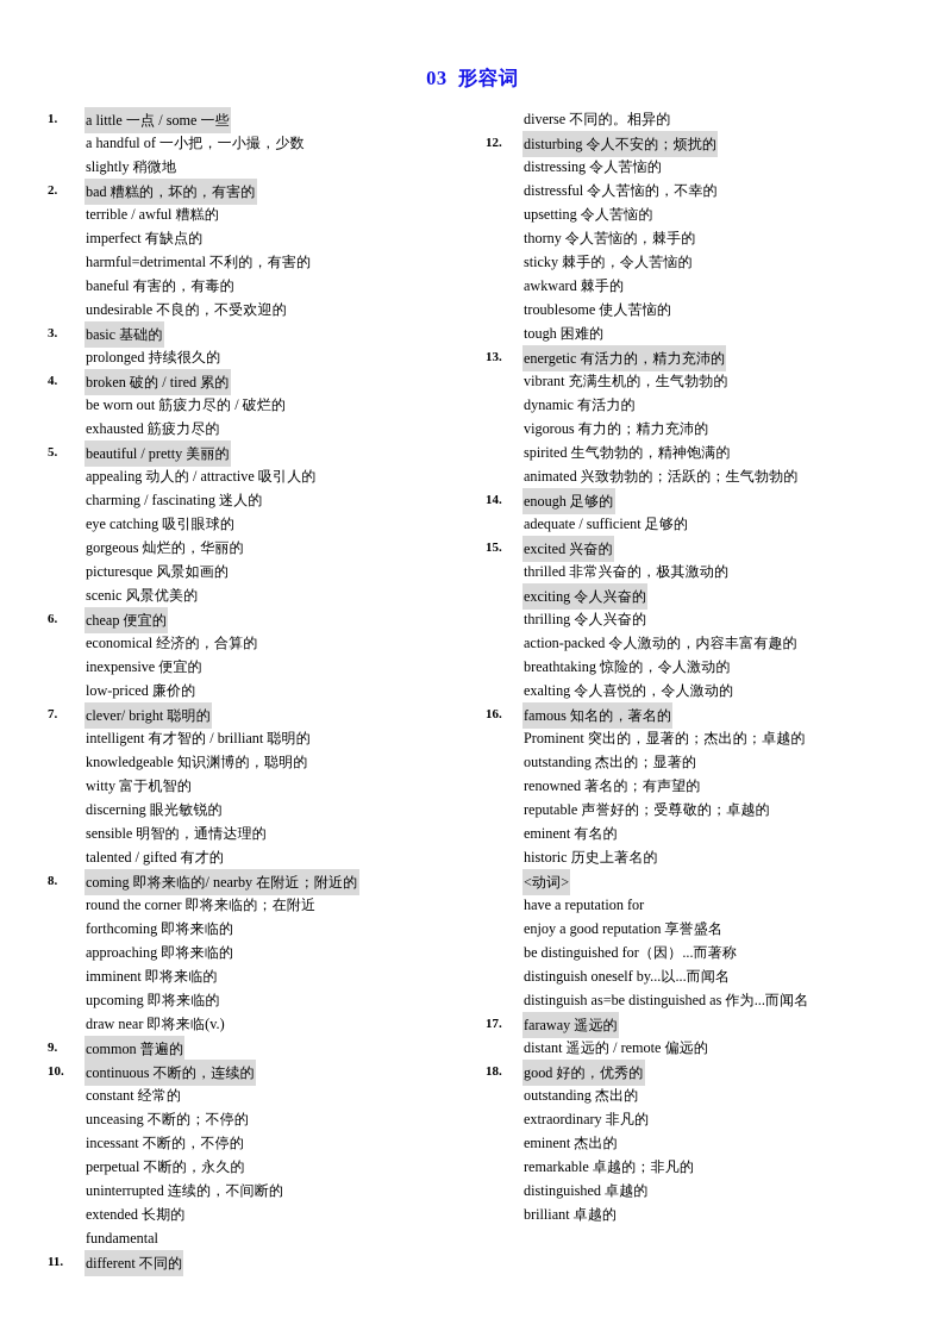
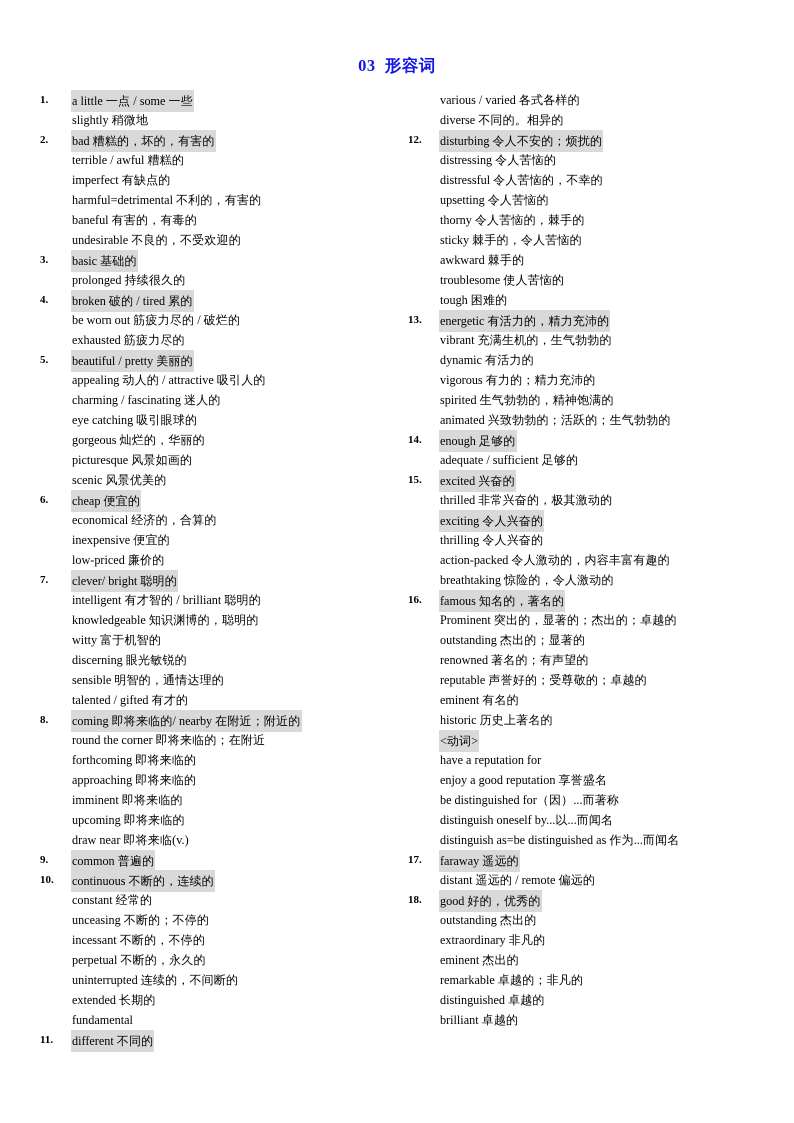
  03 形容词
  1.
  a little 一点 / some 一些
- a handful of 一小把，一小撮，少数
  slightly 稍微地
  2.
  bad 糟糕的，坏的，有害的
  terrible / awful 糟糕的
  imperfect 有缺点的
  harmful=detrimental 不利的，有害的
  baneful 有害的，有毒的
  undesirable 不良的，不受欢迎的
  3.
  basic 基础的
  prolonged 持续很久的
  4.
  broken 破的 / tired 累的
  be worn out 筋疲力尽的 / 破烂的
  exhausted 筋疲力尽的
  5.
  beautiful / pretty 美丽的
  appealing 动人的 / attractive 吸引人的
  charming / fascinating 迷人的
  eye catching 吸引眼球的
  gorgeous 灿烂的，华丽的
  picturesque 风景如画的
  scenic 风景优美的
  6.
  cheap 便宜的
  economical 经济的，合算的
  inexpensive 便宜的
  low-priced 廉价的
  7.
  clever/ bright 聪明的
  intelligent 有才智的 / brilliant 聪明的
  knowledgeable 知识渊博的，聪明的
  witty 富于机智的
  discerning 眼光敏锐的
  sensible 明智的，通情达理的
  talented / gifted 有才的
  8.
  coming 即将来临的/ nearby 在附近；附近的
  round the corner 即将来临的；在附近
  forthcoming 即将来临的
  approaching 即将来临的
  imminent 即将来临的
  upcoming 即将来临的
  draw near 即将来临(v.)
  9.
  common 普遍的
  10.
  continuous 不断的，连续的
  constant 经常的
  unceasing 不断的；不停的
  incessant 不断的，不停的
  perpetual 不断的，永久的
  uninterrupted 连续的，不间断的
  extended 长期的
  fundamental
  11.
  different 不同的
+ various / varied 各式各样的
  diverse 不同的。相异的
  12.
  disturbing 令人不安的；烦扰的
  distressing 令人苦恼的
  distressful 令人苦恼的，不幸的
  upsetting 令人苦恼的
  thorny 令人苦恼的，棘手的
  sticky 棘手的，令人苦恼的
  awkward 棘手的
  troublesome 使人苦恼的
  tough 困难的
  13.
  energetic 有活力的，精力充沛的
  vibrant 充满生机的，生气勃勃的
  dynamic 有活力的
  vigorous 有力的；精力充沛的
  spirited 生气勃勃的，精神饱满的
  animated 兴致勃勃的；活跃的；生气勃勃的
  14.
  enough 足够的
  adequate / sufficient 足够的
  15.
  excited 兴奋的
  thrilled 非常兴奋的，极其激动的
  exciting 令人兴奋的
  thrilling 令人兴奋的
  action-packed 令人激动的，内容丰富有趣的
  breathtaking 惊险的，令人激动的
- exalting 令人喜悦的，令人激动的
  16.
  famous 知名的，著名的
  Prominent 突出的，显著的；杰出的；卓越的
  outstanding 杰出的；显著的
  renowned 著名的；有声望的
  reputable 声誉好的；受尊敬的；卓越的
  eminent 有名的
  historic 历史上著名的
  <动词>
  have a reputation for
  enjoy a good reputation 享誉盛名
  be distinguished for（因）...而著称
  distinguish oneself by...以...而闻名
  distinguish as=be distinguished as 作为...而闻名
  17.
  faraway 遥远的
  distant 遥远的 / remote 偏远的
  18.
  good 好的，优秀的
  outstanding 杰出的
  extraordinary 非凡的
  eminent 杰出的
  remarkable 卓越的；非凡的
  distinguished 卓越的
  brilliant 卓越的
